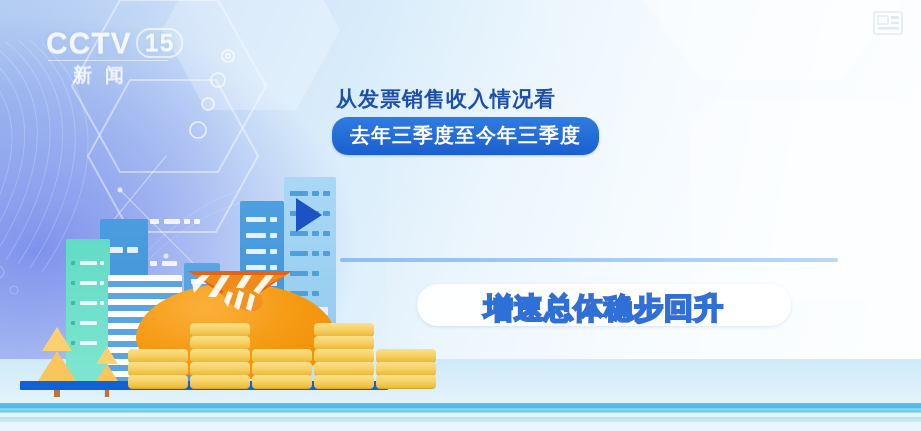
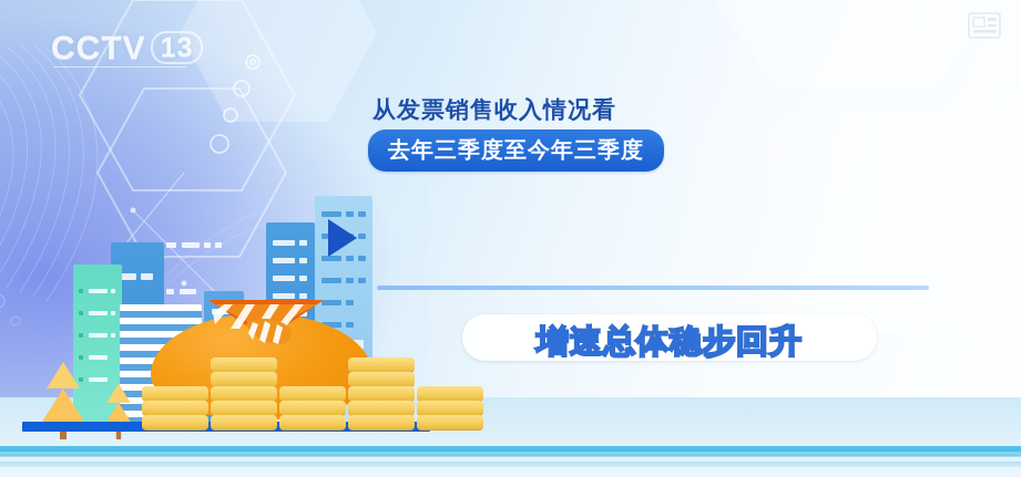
- CCTV 15
+ CCTV 13
- 新闻
  从发票销售收入情况看
  去年三季度至今年三季度
  增速总体稳步回升
